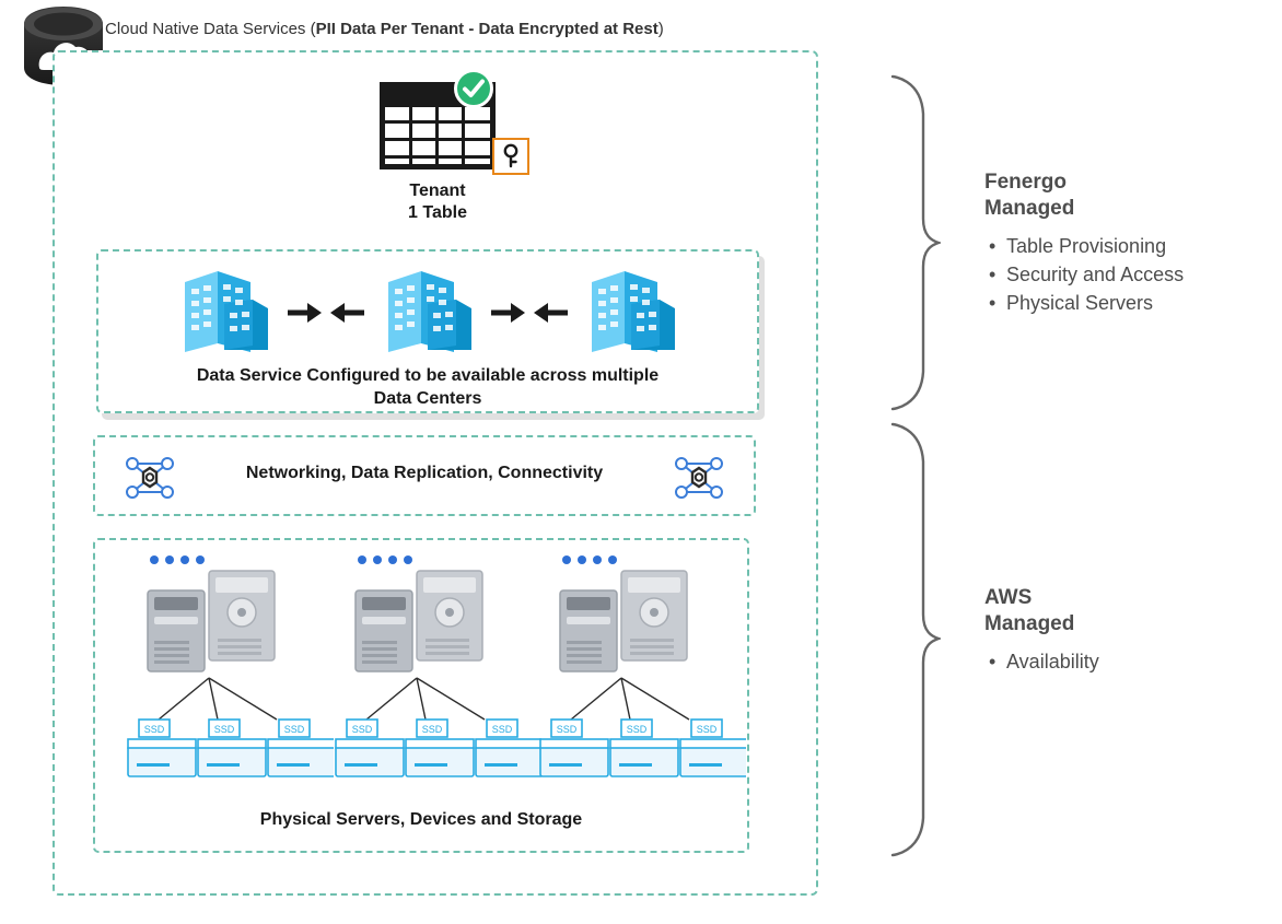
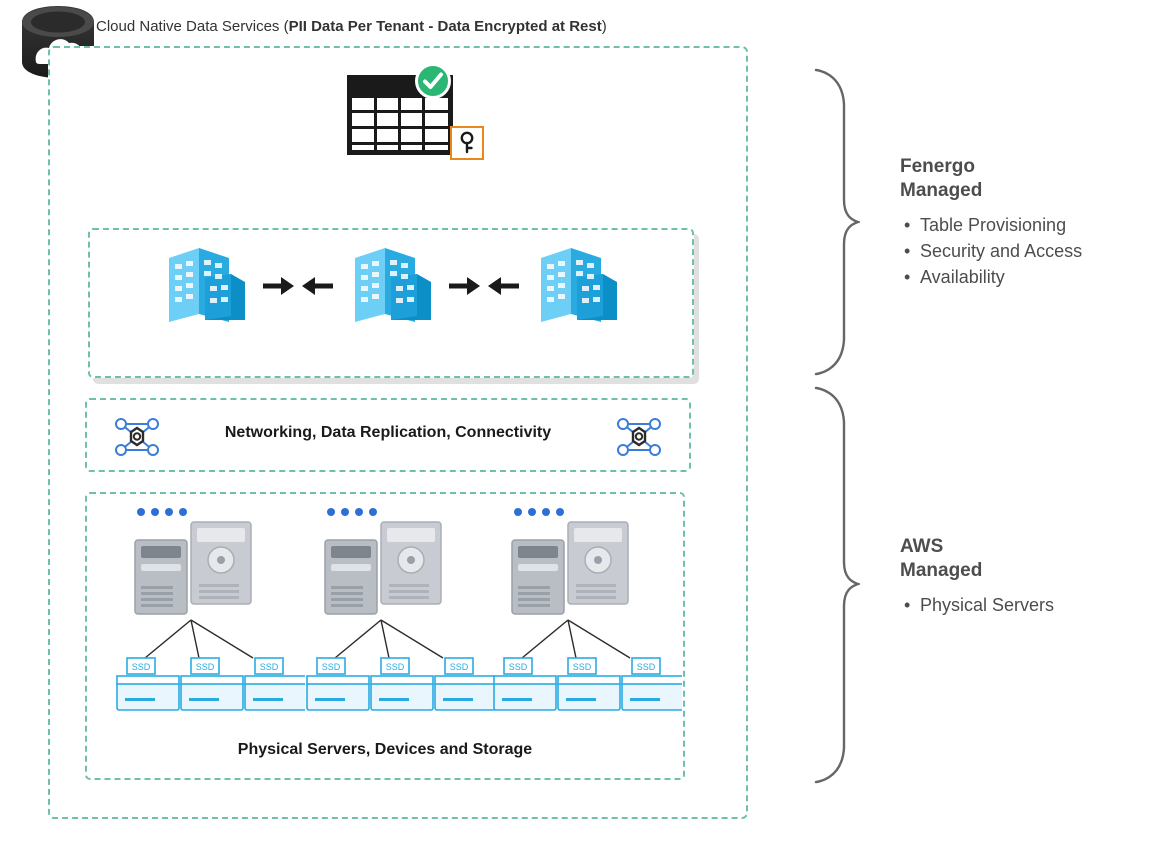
  Cloud Native Data Services (PII Data Per Tenant - Data Encrypted at Rest)
- Tenant
- 1 Table
- Data Service Configured to be available across multiple
- Data Centers
  Networking, Data Replication, Connectivity
  SSD
  SSD
  SSD
  SSD
  SSD
  SSD
  SSD
  SSD
  SSD
  Physical Servers, Devices and Storage
  Fenergo
  Managed
  Table Provisioning
  Security and Access
- Physical Servers
+ Availability
  AWS
  Managed
- Availability
+ Physical Servers
